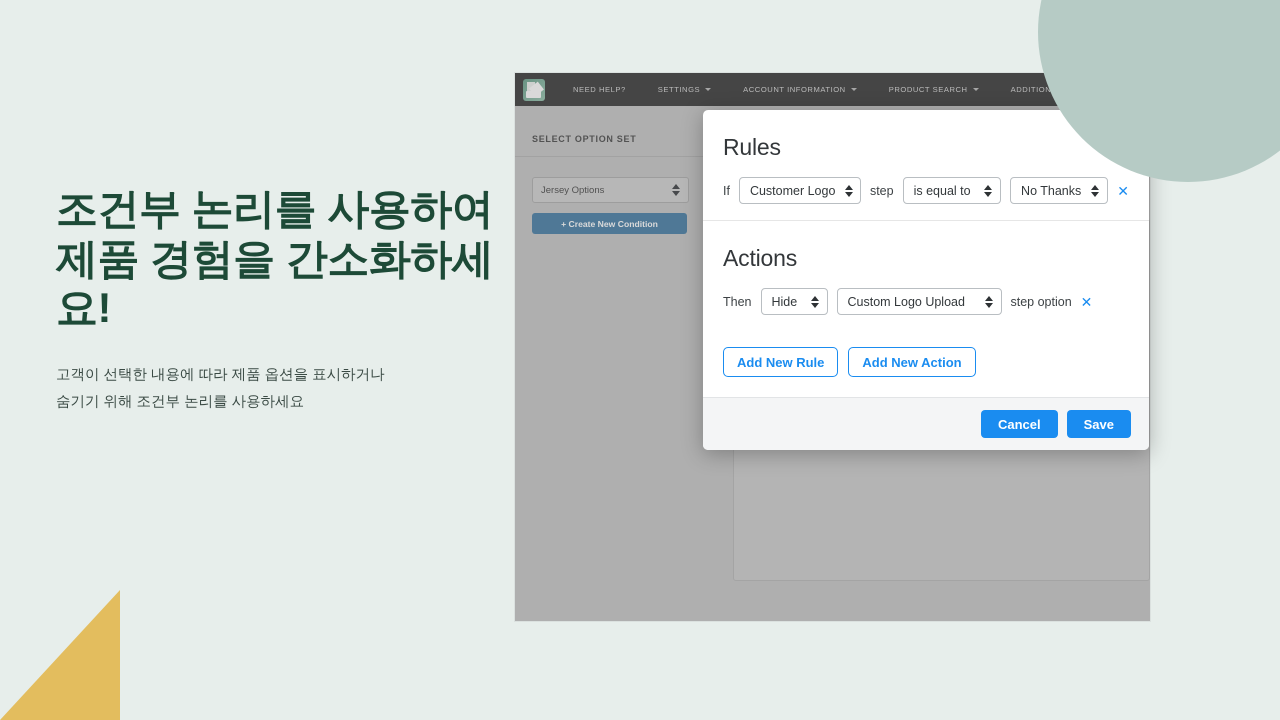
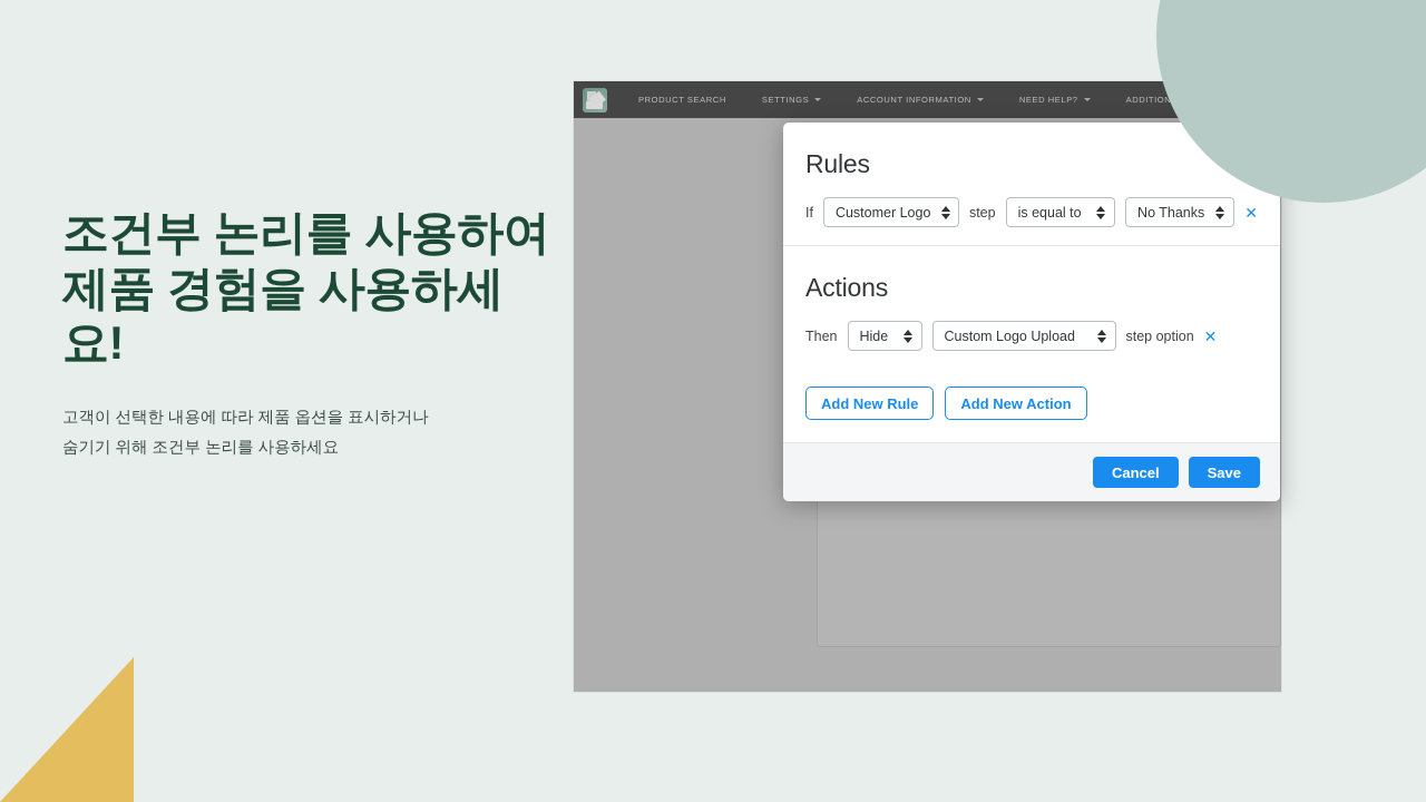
- 조건부 논리를 사용하여 제품 경험을 간소화하세요!
+ 조건부 논리를 사용하여 제품 경험을 사용하세요!
  고객이 선택한 내용에 따라 제품 옵션을 표시하거나 숨기기 위해 조건부 논리를 사용하세요
- NEED HELP?
+ PRODUCT SEARCH
  SETTINGS
  ACCOUNT INFORMATION
- PRODUCT SEARCH
+ NEED HELP?
- SELECT OPTION SET
- Jersey Options
- + Create New Condition
  Rules
  If
  Customer Logo
  step
  is equal to
  No Thanks
  ✕
  Actions
  Then
  Hide
  Custom Logo Upload
  step option
  ✕
  Add New Rule
  Add New Action
  Cancel
  Save
